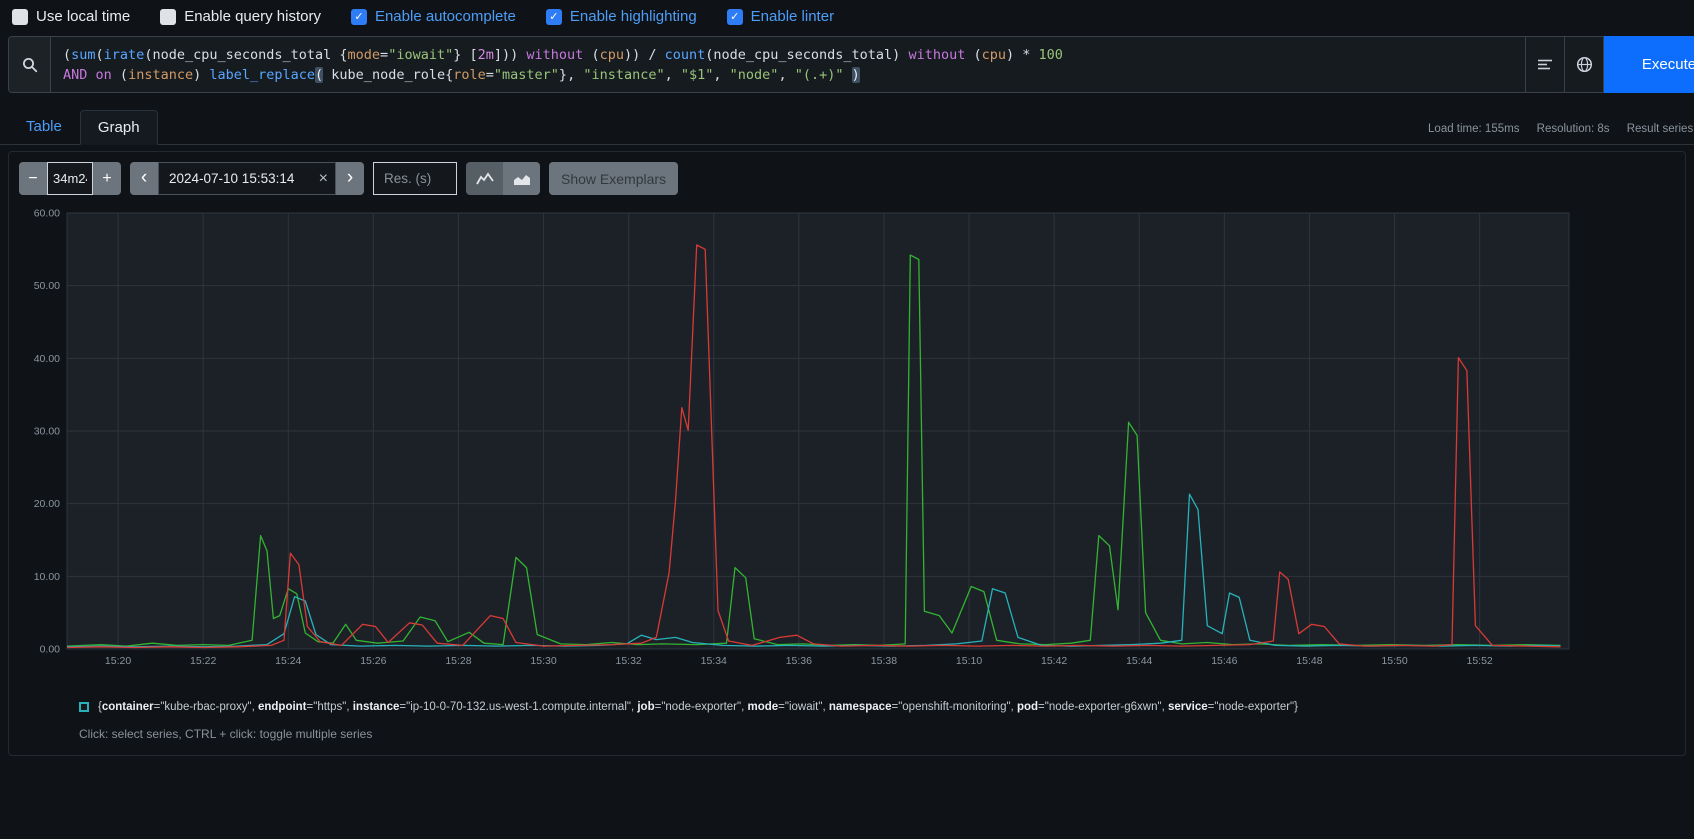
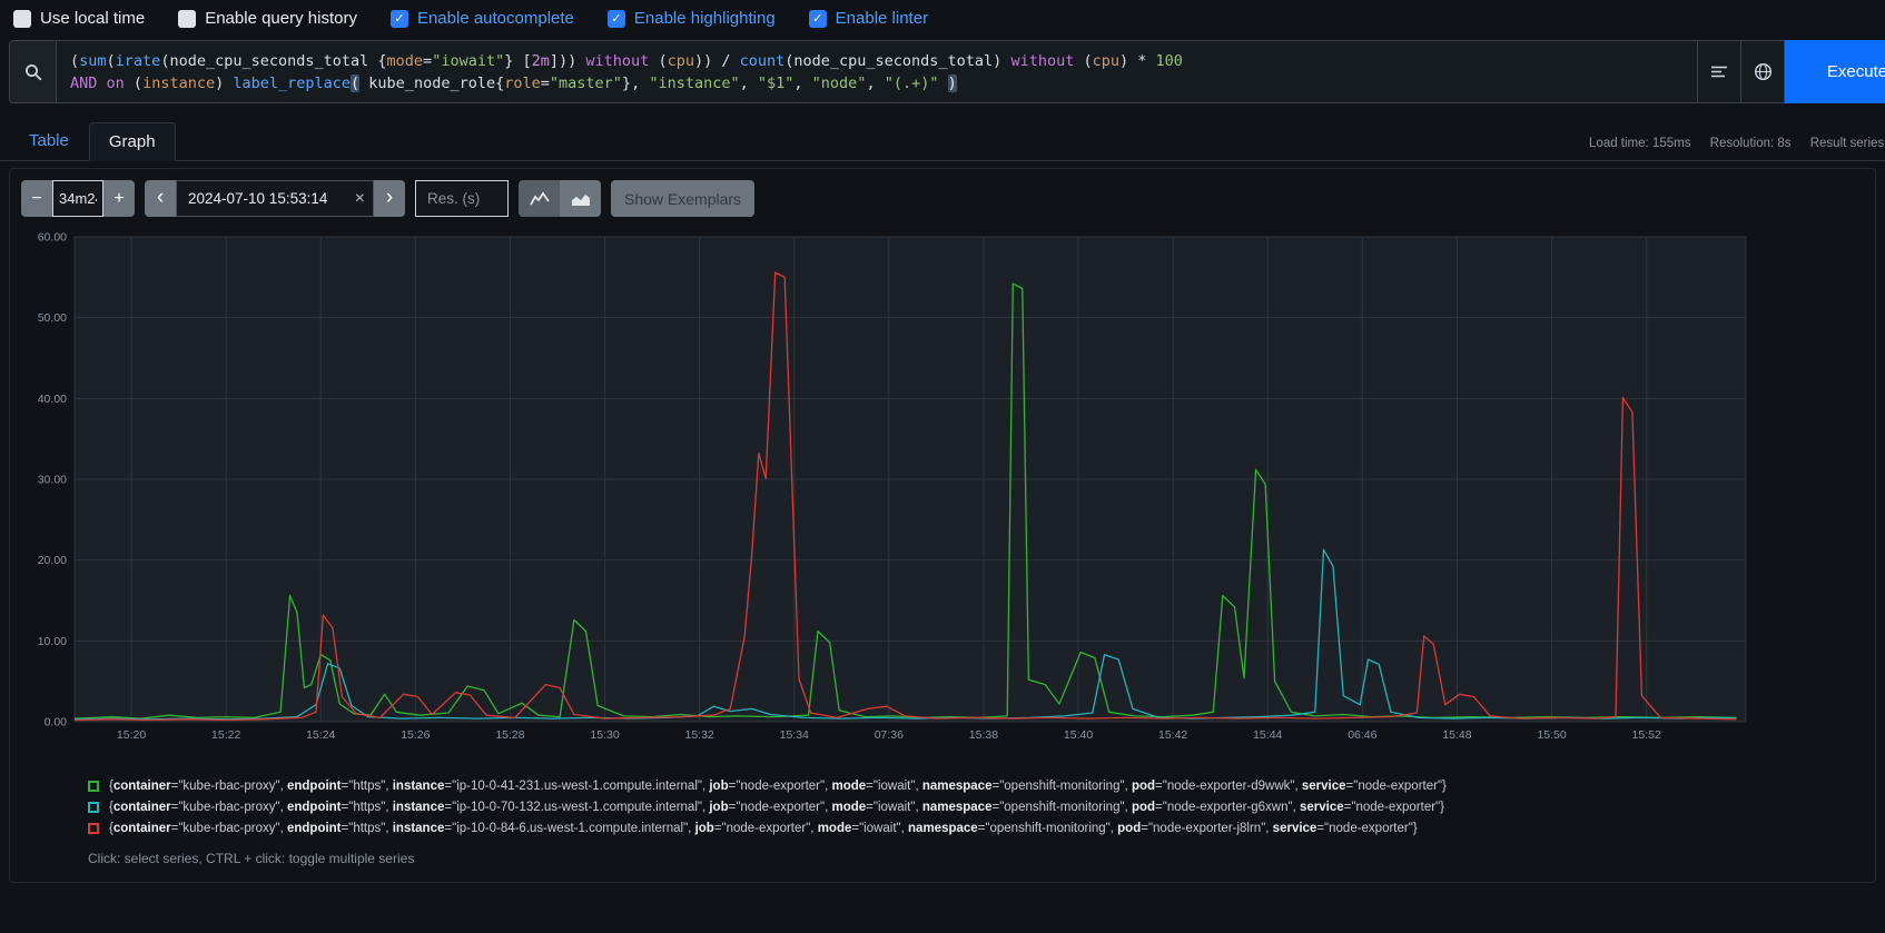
  Use local time
  Enable query history
  ✓
  Enable autocomplete
  ✓
  Enable highlighting
  ✓
  Enable linter
  (sum(irate(node_cpu_seconds_total {mode="iowait"} [2m])) without (cpu)) / count(node_cpu_seconds_total) without (cpu) * 100
  AND on (instance) label_replace( kube_node_role{role="master"}, "instance", "$1", "node", "(.+)" )
  Execute
  Table
  Graph
  Load time: 155ms Resolution: 8s Result series
  −
  +
  ‹
  2024-07-10 15:53:14
  ×
  ›
  Res. (s)
  Show Exemplars
  15:20
  15:22
  15:24
  15:26
  15:28
  15:30
  15:32
  15:34
- 15:36
+ 07:36
  15:38
- 15:10
+ 15:40
  15:42
  15:44
- 15:46
+ 06:46
  15:48
  15:50
  15:52
  0.00
  10.00
  20.00
  30.00
  40.00
  50.00
  60.00
+ {container="kube-rbac-proxy", endpoint="https", instance="ip-10-0-41-231.us-west-1.compute.internal", job="node-exporter", mode="iowait", namespace="openshift-monitoring", pod="node-exporter-d9wwk", service="node-exporter"}
  {container="kube-rbac-proxy", endpoint="https", instance="ip-10-0-70-132.us-west-1.compute.internal", job="node-exporter", mode="iowait", namespace="openshift-monitoring", pod="node-exporter-g6xwn", service="node-exporter"}
+ {container="kube-rbac-proxy", endpoint="https", instance="ip-10-0-84-6.us-west-1.compute.internal", job="node-exporter", mode="iowait", namespace="openshift-monitoring", pod="node-exporter-j8lrn", service="node-exporter"}
  Click: select series, CTRL + click: toggle multiple series
